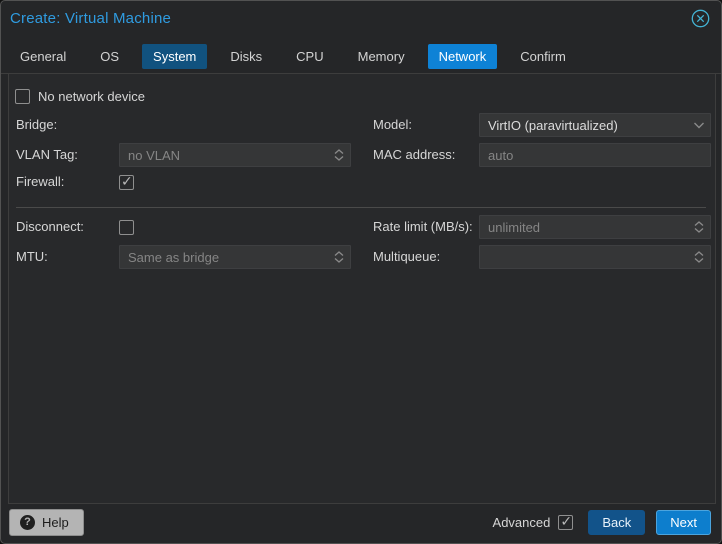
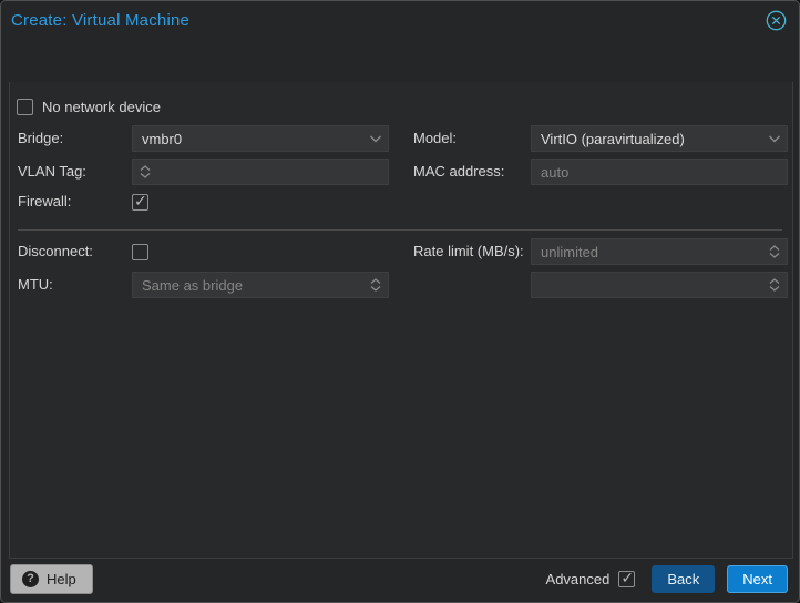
  Create: Virtual Machine
- General
- OS
- System
- Disks
- CPU
- Memory
- Network
- Confirm
  No network device
  Bridge:
+ vmbr0
  Model:
  VirtIO (paravirtualized)
  VLAN Tag:
- no VLAN
  MAC address:
  auto
  Firewall:
  Disconnect:
  Rate limit (MB/s):
  unlimited
  MTU:
  Same as bridge
- Multiqueue:
  Help
  Advanced
  Back
  Next
